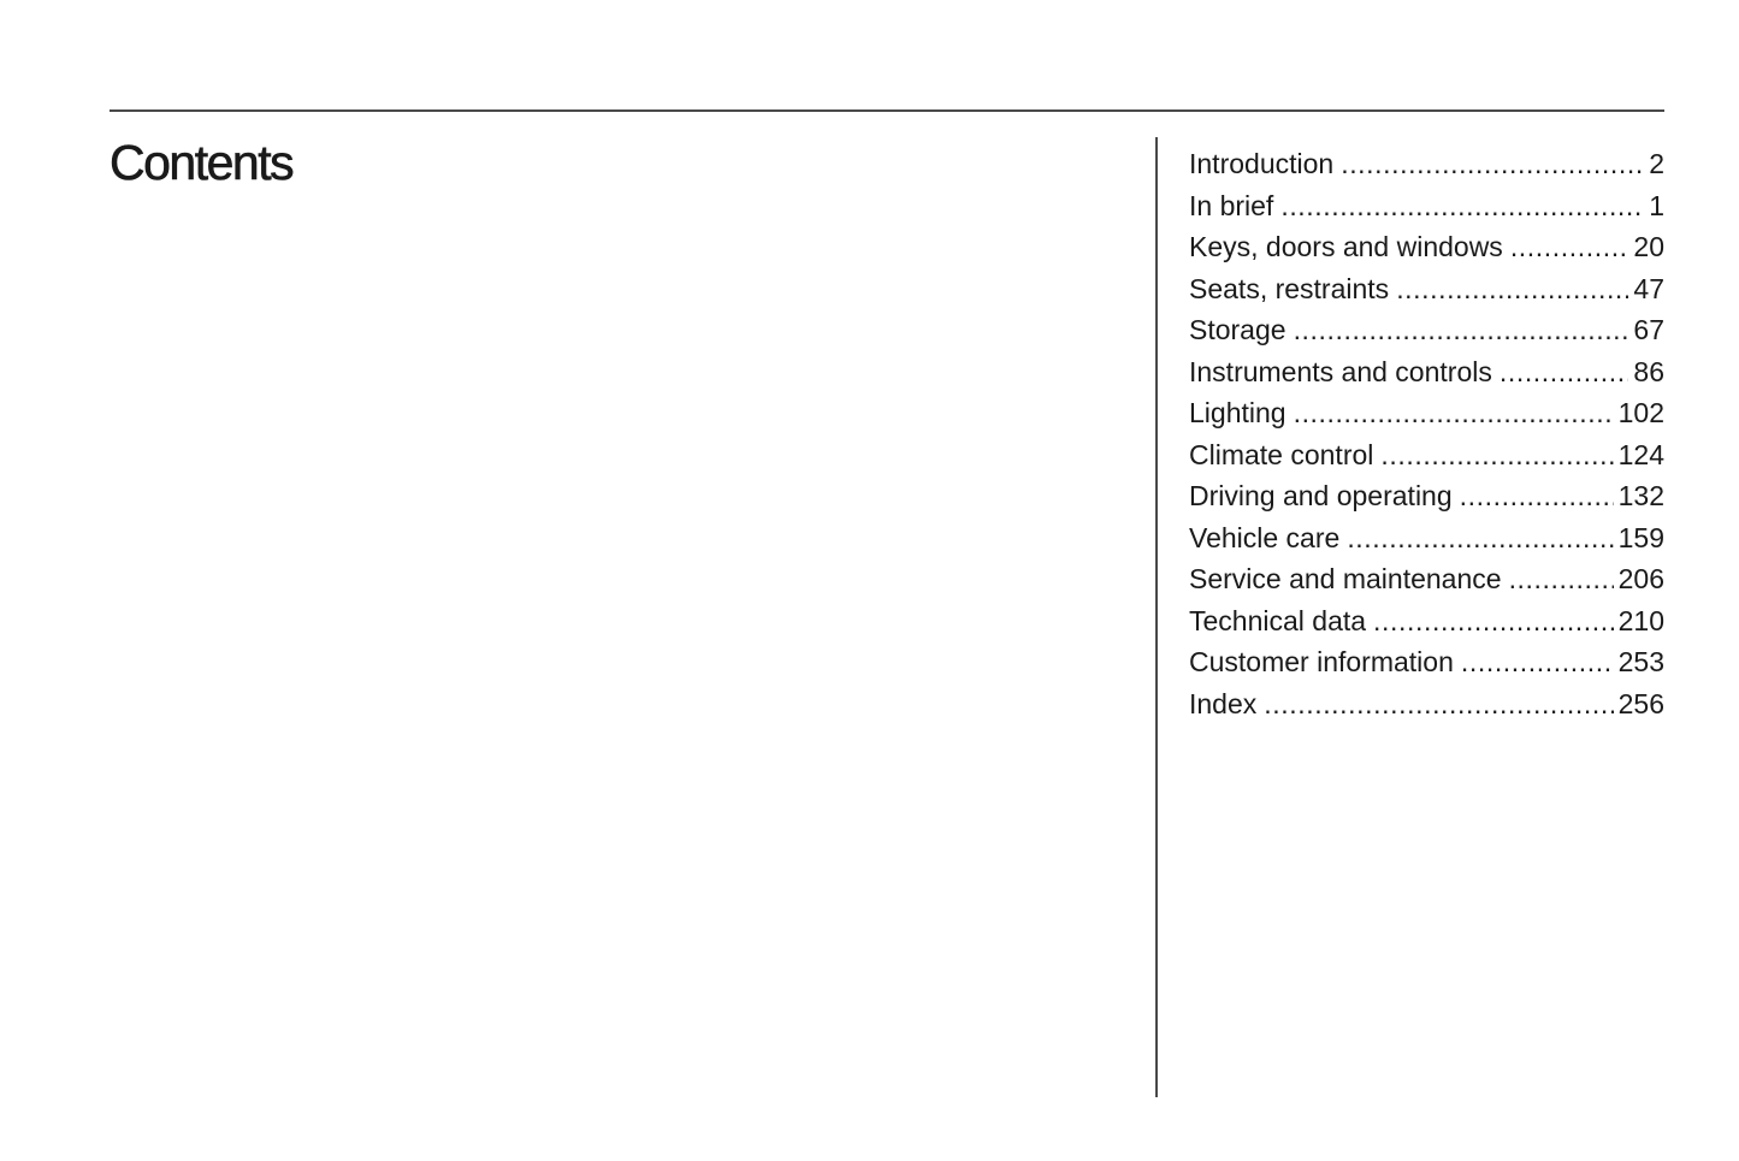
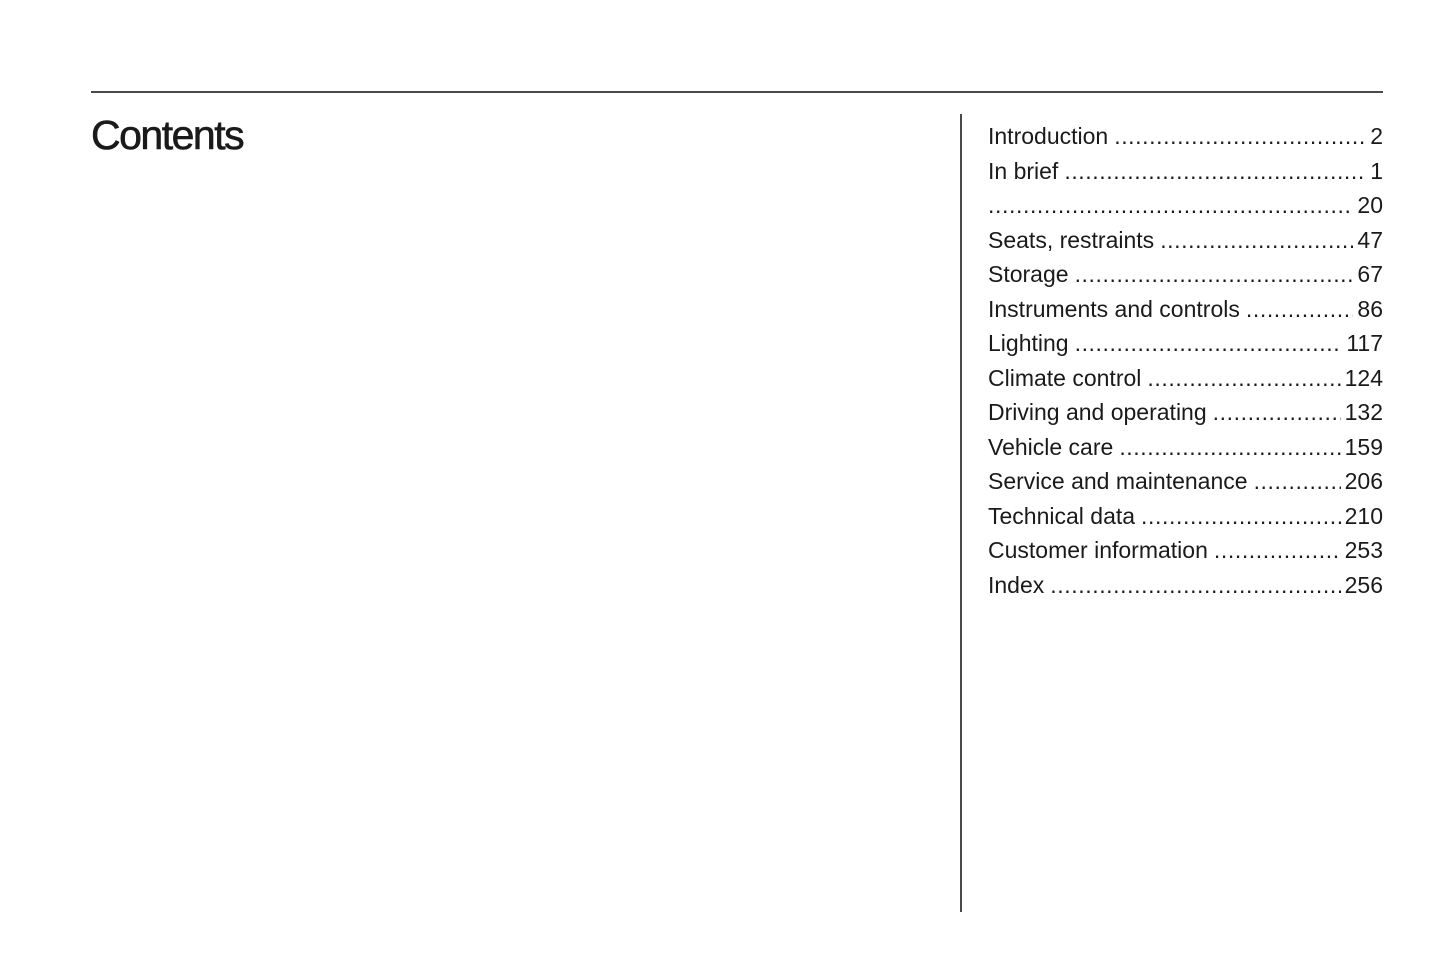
  Contents
  Introduction
  2
  In brief
  1
- Keys, doors and windows
  20
  Seats, restraints
  47
  Storage
  67
  Instruments and controls
  86
  Lighting
- 102
+ 117
  Climate control
  124
  Driving and operating
  132
  Vehicle care
  159
  Service and maintenance
  206
  Technical data
  210
  Customer information
  253
  Index
  256
